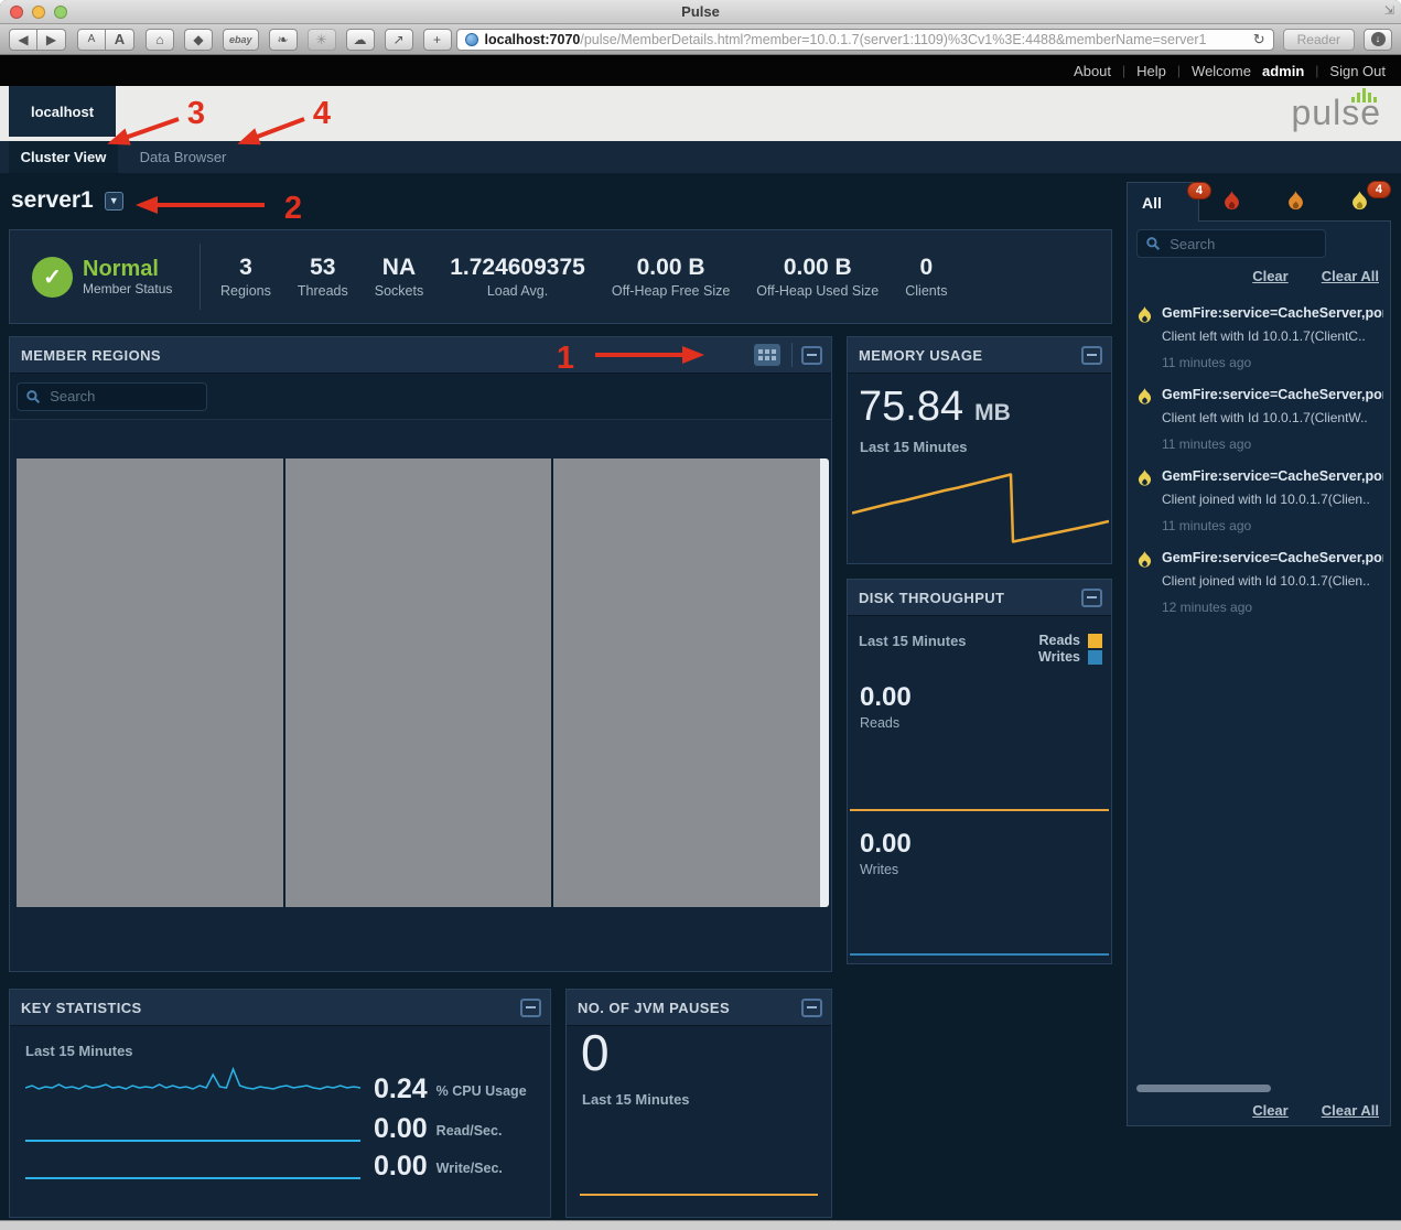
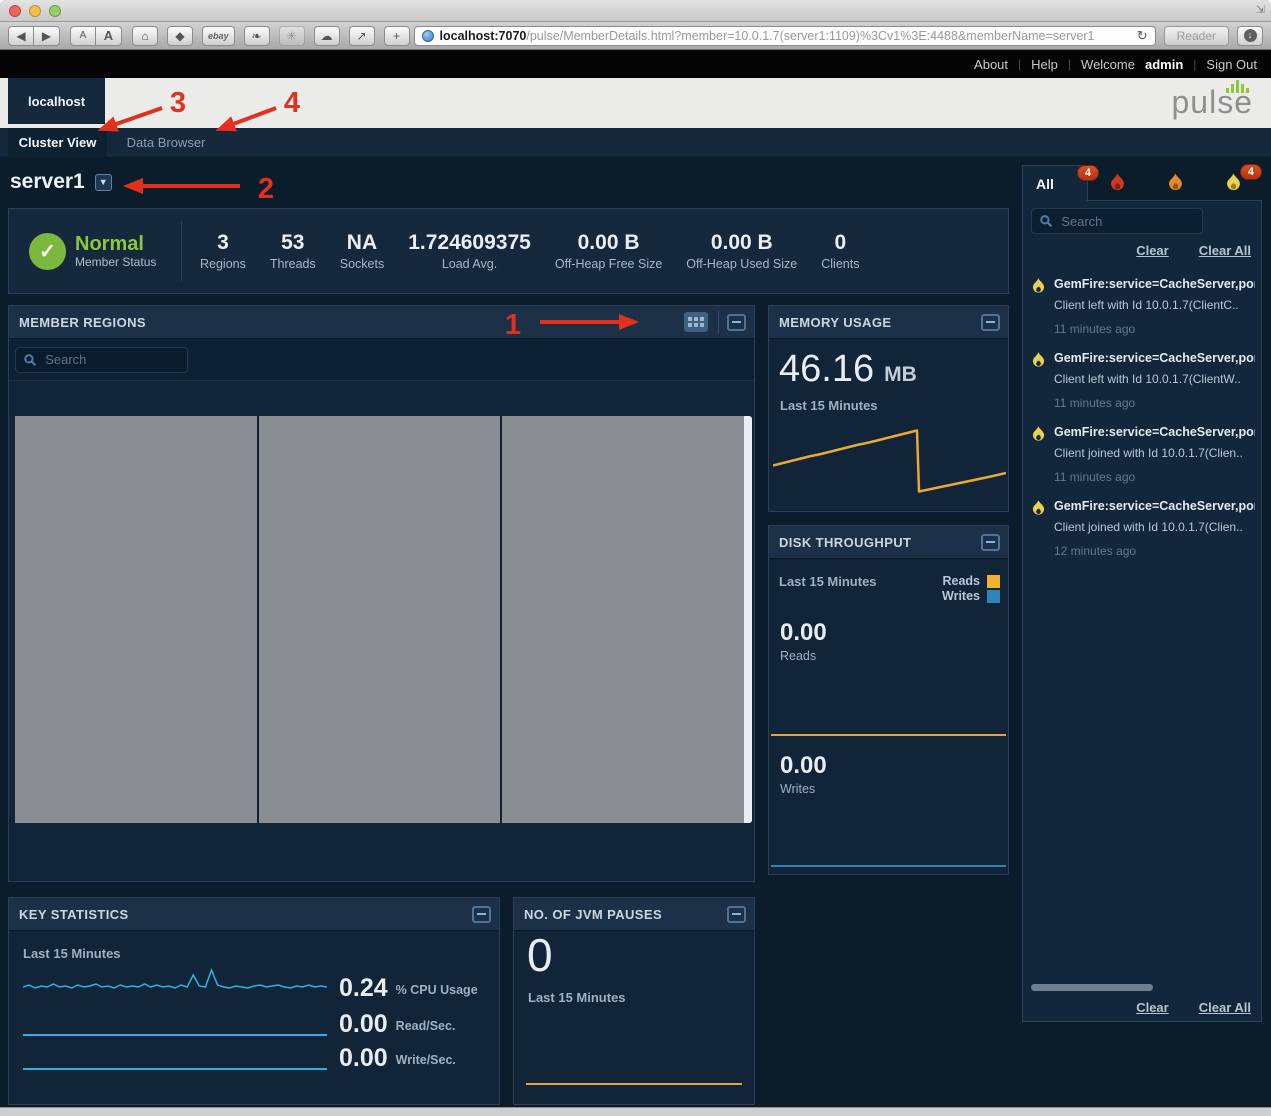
- Pulse
  ⇲
  ◀
  ▶
  A
  A
  ⌂
  ◆
  ebay
  ❧
  ✳
  ☁
  ↗
  +
  localhost:7070
  /pulse/MemberDetails.html?member=10.0.1.7(server1:1109)%3Cv1%3E:4488&memberName=server1
  ↻
  Reader
  ↓
  About
  |
  Help
  |
  Welcome
  admin
  |
  Sign Out
  localhost
  pulse
  Cluster View
  Data Browser
  server1
  ▼
  ✓
  Normal
  Member Status
  3
  Regions
  53
  Threads
  NA
  Sockets
  1.724609375
  Load Avg.
  0.00 B
  Off-Heap Free Size
  0.00 B
  Off-Heap Used Size
  0
  Clients
  MEMBER REGIONS
  Search
  MEMORY USAGE
- 75.84
+ 46.16
  MB
  Last 15 Minutes
  DISK THROUGHPUT
  Last 15 Minutes
  Reads
  Writes
  0.00
  Reads
  0.00
  Writes
  KEY STATISTICS
  Last 15 Minutes
  0.24
  % CPU Usage
  0.00
  Read/Sec.
  0.00
  Write/Sec.
  NO. OF JVM PAUSES
  0
  Last 15 Minutes
  All
  4
  4
  Search
  Clear
  Clear All
  GemFire:service=CacheServer,po
  Client left with Id 10.0.1.7(ClientC..
  11 minutes ago
  GemFire:service=CacheServer,po
  Client left with Id 10.0.1.7(ClientW..
  11 minutes ago
  GemFire:service=CacheServer,po
  Client joined with Id 10.0.1.7(Clien..
  11 minutes ago
  GemFire:service=CacheServer,po
  Client joined with Id 10.0.1.7(Clien..
  12 minutes ago
  Clear
  Clear All
  1
  2
  3
  4
